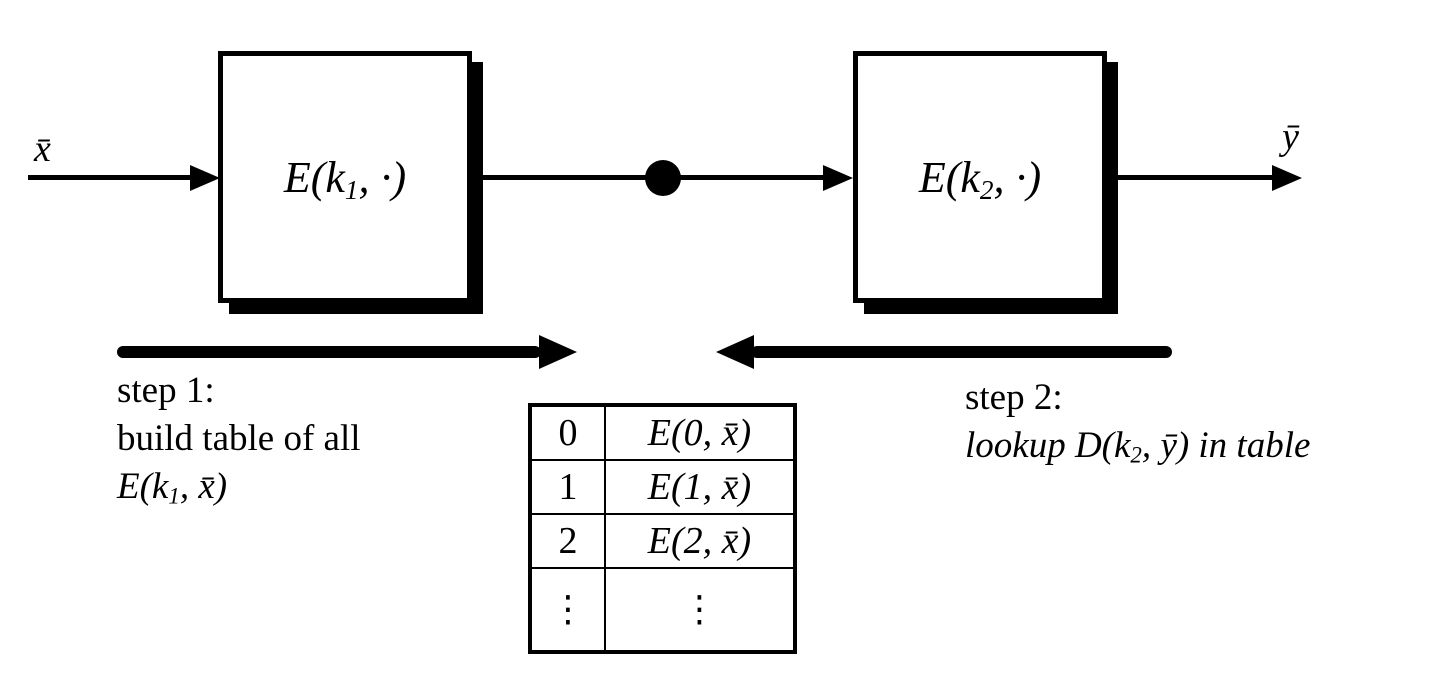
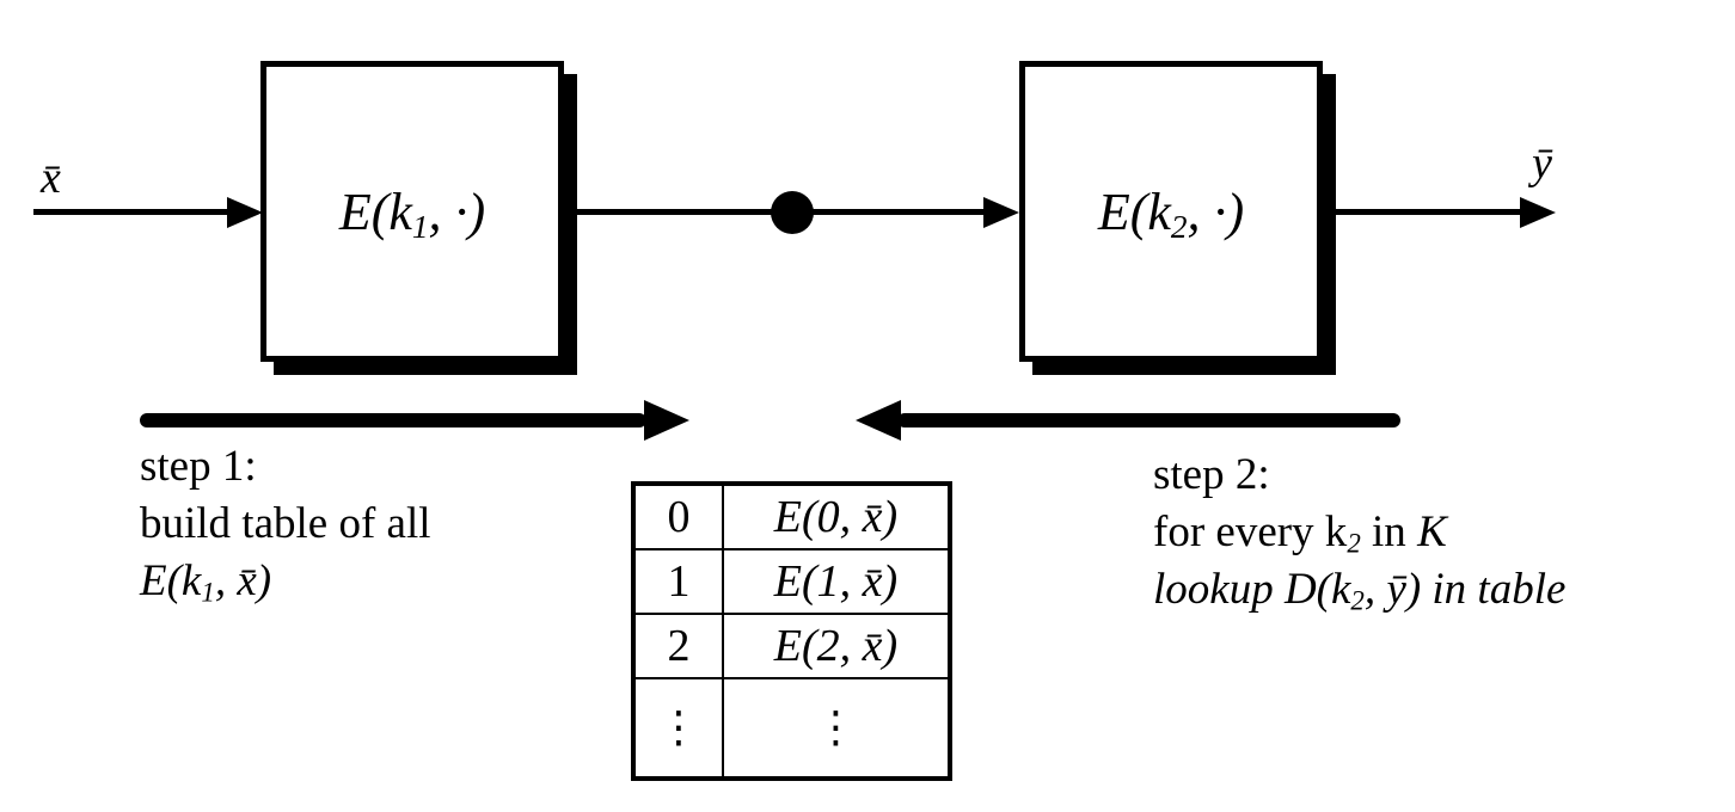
  x̄
  E(k1, ·)
  E(k2, ·)
  ȳ
  step 1:
  build table of all
  E(k1, x̄)
  step 2:
+ for every k2 in K
  lookup D(k2, ȳ) in table
  0
  E(0, x̄)
  1
  E(1, x̄)
  2
  E(2, x̄)
  ⋮
  ⋮
